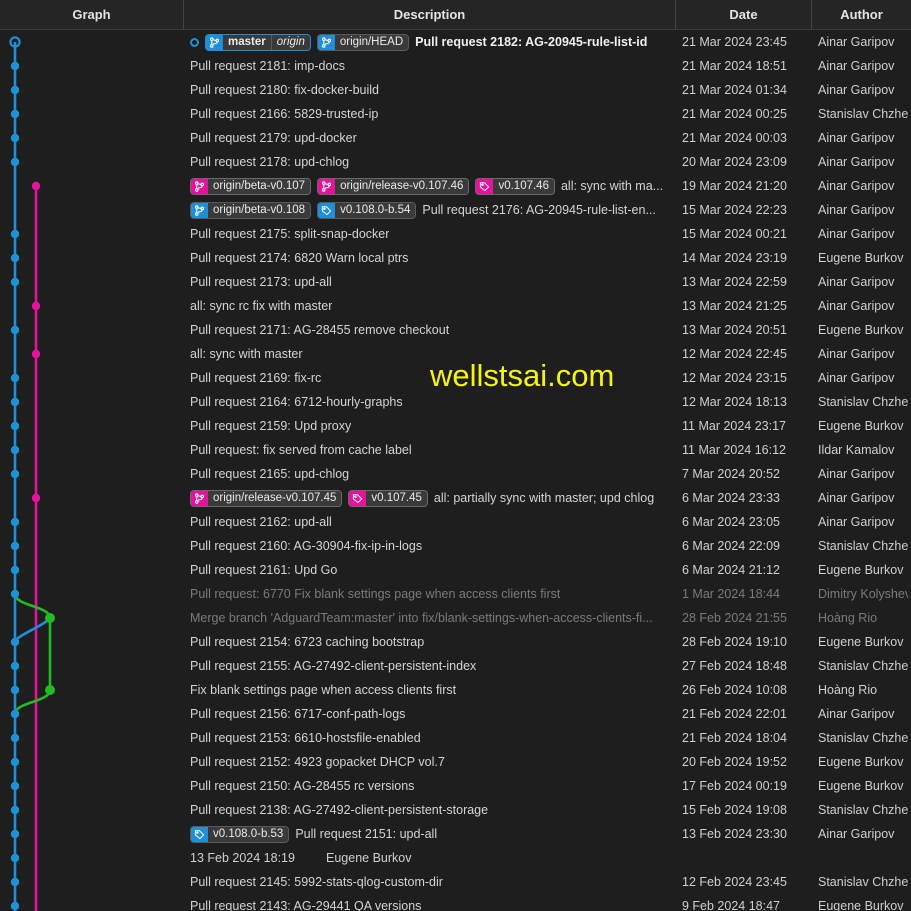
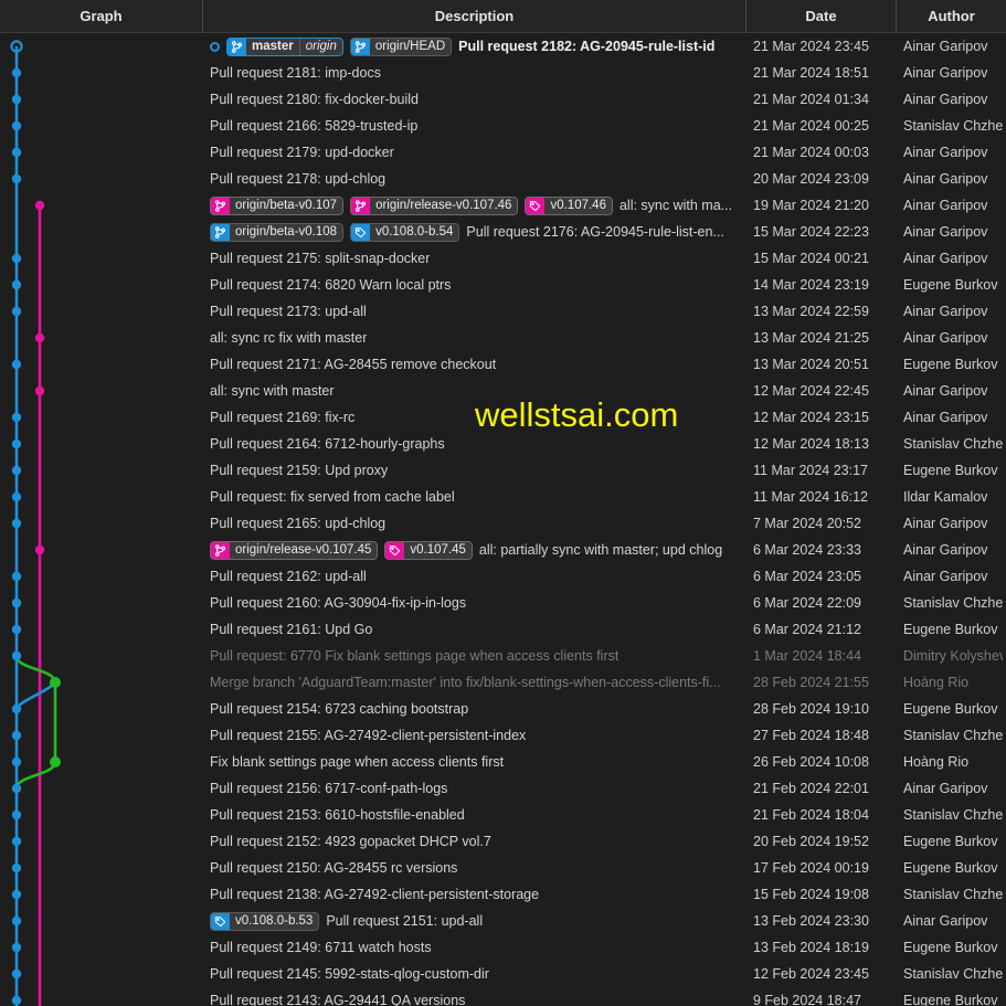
  Graph
  Description
  Date
  Author
  master
  origin
  origin/HEAD
  Pull request 2182: AG-20945-rule-list-id
  21 Mar 2024 23:45
  Ainar Garipov
  Pull request 2181: imp-docs
  21 Mar 2024 18:51
  Ainar Garipov
  Pull request 2180: fix-docker-build
  21 Mar 2024 01:34
  Ainar Garipov
  Pull request 2166: 5829-trusted-ip
  21 Mar 2024 00:25
  Stanislav Chzhe
  Pull request 2179: upd-docker
  21 Mar 2024 00:03
  Ainar Garipov
  Pull request 2178: upd-chlog
  20 Mar 2024 23:09
  Ainar Garipov
  origin/beta-v0.107
  origin/release-v0.107.46
  v0.107.46
  all: sync with ma...
  19 Mar 2024 21:20
  Ainar Garipov
  origin/beta-v0.108
  v0.108.0-b.54
  Pull request 2176: AG-20945-rule-list-en...
  15 Mar 2024 22:23
  Ainar Garipov
  Pull request 2175: split-snap-docker
  15 Mar 2024 00:21
  Ainar Garipov
  Pull request 2174: 6820 Warn local ptrs
  14 Mar 2024 23:19
  Eugene Burkov
  Pull request 2173: upd-all
  13 Mar 2024 22:59
  Ainar Garipov
  all: sync rc fix with master
  13 Mar 2024 21:25
  Ainar Garipov
  Pull request 2171: AG-28455 remove checkout
  13 Mar 2024 20:51
  Eugene Burkov
  all: sync with master
  12 Mar 2024 22:45
  Ainar Garipov
  Pull request 2169: fix-rc
  12 Mar 2024 23:15
  Ainar Garipov
  Pull request 2164: 6712-hourly-graphs
  12 Mar 2024 18:13
  Stanislav Chzhe
  Pull request 2159: Upd proxy
  11 Mar 2024 23:17
  Eugene Burkov
  Pull request: fix served from cache label
  11 Mar 2024 16:12
  Ildar Kamalov
  Pull request 2165: upd-chlog
  7 Mar 2024 20:52
  Ainar Garipov
  origin/release-v0.107.45
  v0.107.45
  all: partially sync with master; upd chlog
  6 Mar 2024 23:33
  Ainar Garipov
  Pull request 2162: upd-all
  6 Mar 2024 23:05
  Ainar Garipov
  Pull request 2160: AG-30904-fix-ip-in-logs
  6 Mar 2024 22:09
  Stanislav Chzhe
  Pull request 2161: Upd Go
  6 Mar 2024 21:12
  Eugene Burkov
  Pull request: 6770 Fix blank settings page when access clients first
  1 Mar 2024 18:44
  Dimitry Kolyshe
  Merge branch 'AdguardTeam:master' into fix/blank-settings-when-access-clients-fi...
  28 Feb 2024 21:55
  Hoàng Rio
  Pull request 2154: 6723 caching bootstrap
  28 Feb 2024 19:10
  Eugene Burkov
  Pull request 2155: AG-27492-client-persistent-index
  27 Feb 2024 18:48
  Stanislav Chzhe
  Fix blank settings page when access clients first
  26 Feb 2024 10:08
  Hoàng Rio
  Pull request 2156: 6717-conf-path-logs
  21 Feb 2024 22:01
  Ainar Garipov
  Pull request 2153: 6610-hostsfile-enabled
  21 Feb 2024 18:04
  Stanislav Chzhe
  Pull request 2152: 4923 gopacket DHCP vol.7
  20 Feb 2024 19:52
  Eugene Burkov
  Pull request 2150: AG-28455 rc versions
  17 Feb 2024 00:19
  Eugene Burkov
  Pull request 2138: AG-27492-client-persistent-storage
  15 Feb 2024 19:08
  Stanislav Chzhe
  v0.108.0-b.53
  Pull request 2151: upd-all
  13 Feb 2024 23:30
  Ainar Garipov
+ Pull request 2149: 6711 watch hosts
  13 Feb 2024 18:19
  Eugene Burkov
  Pull request 2145: 5992-stats-qlog-custom-dir
  12 Feb 2024 23:45
  Stanislav Chzhe
  Pull request 2143: AG-29441 QA versions
  9 Feb 2024 18:47
  Eugene Burkov
  wellstsai.com
